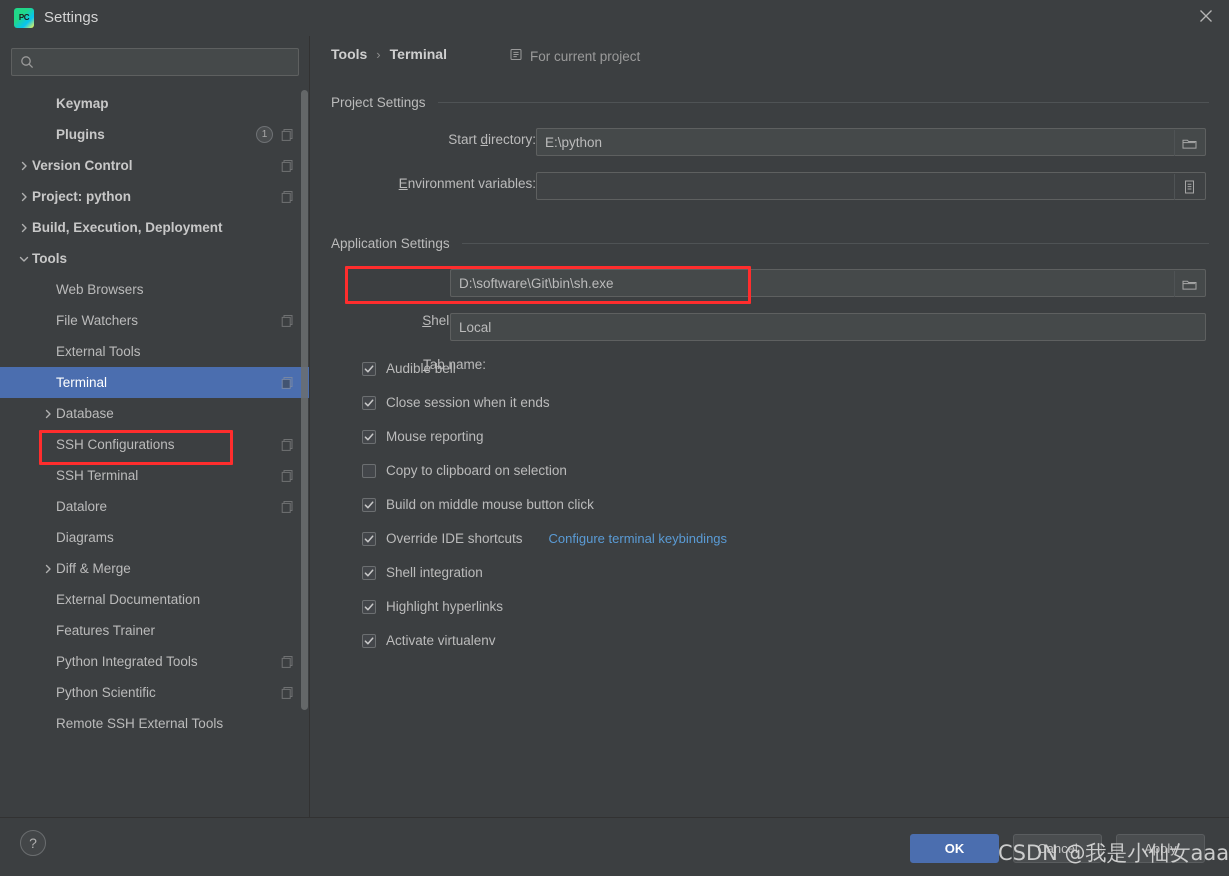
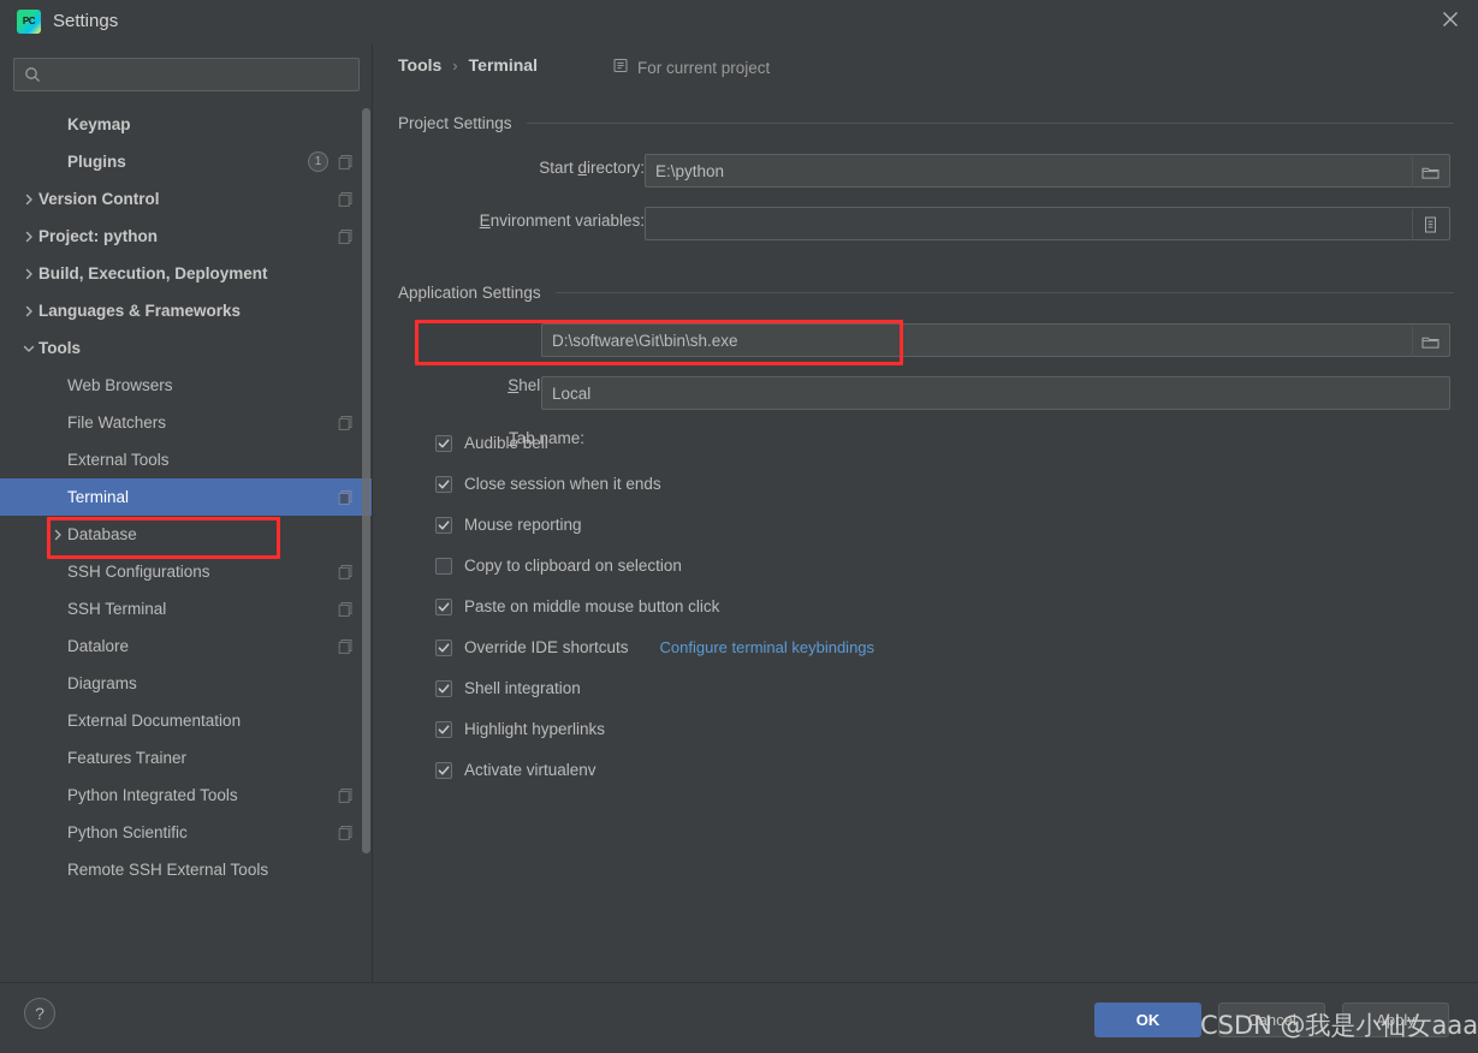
  PC
  Settings
  Keymap
  Plugins
  1
  Version Control
  Project: python
  Build, Execution, Deployment
+ Languages & Frameworks
  Tools
  Web Browsers
  File Watchers
  External Tools
  Terminal
  Database
  SSH Configurations
  SSH Terminal
  Datalore
  Diagrams
- Diff & Merge
  External Documentation
  Features Trainer
  Python Integrated Tools
  Python Scientific
  Remote SSH External Tools
  Tools
  ›
  Terminal
  For current project
  Project Settings
  Start directory:
  E:\python
  Environment variables:
  Application Settings
  D:\software\Git\bin\sh.exe
  Tab name:
  Local
  Audible bell
  Close session when it ends
  Mouse reporting
  Copy to clipboard on selection
- Build on middle mouse button click
+ Paste on middle mouse button click
  Override IDE shortcuts
  Configure terminal keybindings
  Shell integration
  Highlight hyperlinks
  Activate virtualenv
  ?
  OK
  Cancel
  Apply
  CSDN @我是小仙女aaa
